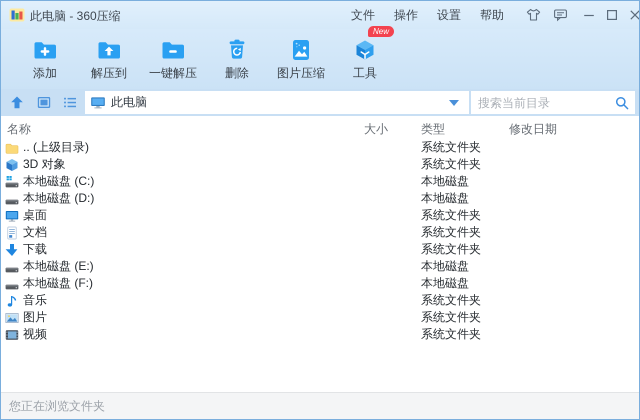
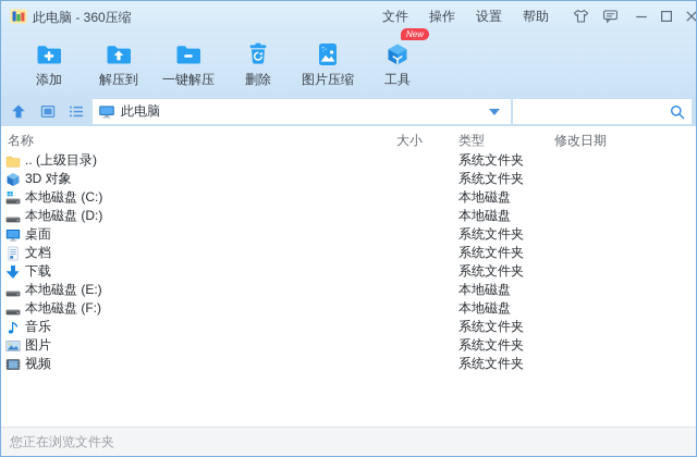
  此电脑 - 360压缩
  文件
  操作
  设置
  帮助
  添加
  解压到
  一键解压
  删除
  图片压缩
  工具
  New
  此电脑
- 搜索当前目录
  名称
  大小
  类型
  修改日期
  .. (上级目录)
  系统文件夹
  3D 对象
  系统文件夹
  本地磁盘 (C:)
  本地磁盘
  本地磁盘 (D:)
  本地磁盘
  桌面
  系统文件夹
  文档
  系统文件夹
  下载
  系统文件夹
  本地磁盘 (E:)
  本地磁盘
  本地磁盘 (F:)
  本地磁盘
  音乐
  系统文件夹
  图片
  系统文件夹
  视频
  系统文件夹
  您正在浏览文件夹
